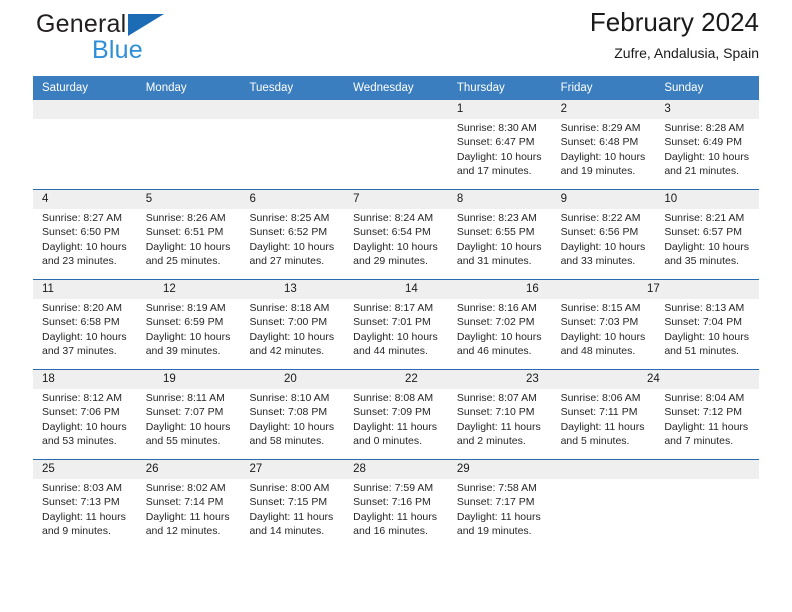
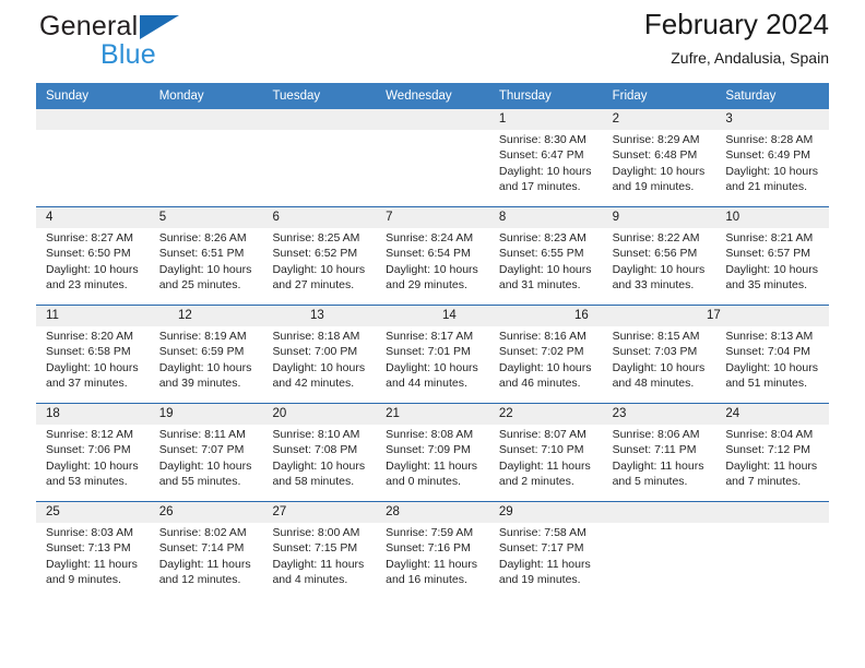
  General
  Blue
  February 2024
  Zufre, Andalusia, Spain
- Saturday
+ Sunday
  Monday
  Tuesday
  Wednesday
  Thursday
  Friday
- Sunday
+ Saturday
  1
  2
  3
  Sunrise: 8:30 AM
  Sunset: 6:47 PM
  Daylight: 10 hours
  and 17 minutes.
  Sunrise: 8:29 AM
  Sunset: 6:48 PM
  Daylight: 10 hours
  and 19 minutes.
  Sunrise: 8:28 AM
  Sunset: 6:49 PM
  Daylight: 10 hours
  and 21 minutes.
  4
  5
  6
  7
  8
  9
  10
  Sunrise: 8:27 AM
  Sunset: 6:50 PM
  Daylight: 10 hours
  and 23 minutes.
  Sunrise: 8:26 AM
  Sunset: 6:51 PM
  Daylight: 10 hours
  and 25 minutes.
  Sunrise: 8:25 AM
  Sunset: 6:52 PM
  Daylight: 10 hours
  and 27 minutes.
  Sunrise: 8:24 AM
  Sunset: 6:54 PM
  Daylight: 10 hours
  and 29 minutes.
  Sunrise: 8:23 AM
  Sunset: 6:55 PM
  Daylight: 10 hours
  and 31 minutes.
  Sunrise: 8:22 AM
  Sunset: 6:56 PM
  Daylight: 10 hours
  and 33 minutes.
  Sunrise: 8:21 AM
  Sunset: 6:57 PM
  Daylight: 10 hours
  and 35 minutes.
  11
  12
  13
  14
  16
  17
  Sunrise: 8:20 AM
  Sunset: 6:58 PM
  Daylight: 10 hours
  and 37 minutes.
  Sunrise: 8:19 AM
  Sunset: 6:59 PM
  Daylight: 10 hours
  and 39 minutes.
  Sunrise: 8:18 AM
  Sunset: 7:00 PM
  Daylight: 10 hours
  and 42 minutes.
  Sunrise: 8:17 AM
  Sunset: 7:01 PM
  Daylight: 10 hours
  and 44 minutes.
  Sunrise: 8:16 AM
  Sunset: 7:02 PM
  Daylight: 10 hours
  and 46 minutes.
  Sunrise: 8:15 AM
  Sunset: 7:03 PM
  Daylight: 10 hours
  and 48 minutes.
  Sunrise: 8:13 AM
  Sunset: 7:04 PM
  Daylight: 10 hours
  and 51 minutes.
  18
  19
  20
+ 21
  22
  23
  24
  Sunrise: 8:12 AM
  Sunset: 7:06 PM
  Daylight: 10 hours
  and 53 minutes.
  Sunrise: 8:11 AM
  Sunset: 7:07 PM
  Daylight: 10 hours
  and 55 minutes.
  Sunrise: 8:10 AM
  Sunset: 7:08 PM
  Daylight: 10 hours
  and 58 minutes.
  Sunrise: 8:08 AM
  Sunset: 7:09 PM
  Daylight: 11 hours
  and 0 minutes.
  Sunrise: 8:07 AM
  Sunset: 7:10 PM
  Daylight: 11 hours
  and 2 minutes.
  Sunrise: 8:06 AM
  Sunset: 7:11 PM
  Daylight: 11 hours
  and 5 minutes.
  Sunrise: 8:04 AM
  Sunset: 7:12 PM
  Daylight: 11 hours
  and 7 minutes.
  25
  26
  27
  28
  29
  Sunrise: 8:03 AM
  Sunset: 7:13 PM
  Daylight: 11 hours
  and 9 minutes.
  Sunrise: 8:02 AM
  Sunset: 7:14 PM
  Daylight: 11 hours
  and 12 minutes.
  Sunrise: 8:00 AM
  Sunset: 7:15 PM
  Daylight: 11 hours
- and 14 minutes.
+ and 4 minutes.
  Sunrise: 7:59 AM
  Sunset: 7:16 PM
  Daylight: 11 hours
  and 16 minutes.
  Sunrise: 7:58 AM
  Sunset: 7:17 PM
  Daylight: 11 hours
  and 19 minutes.
